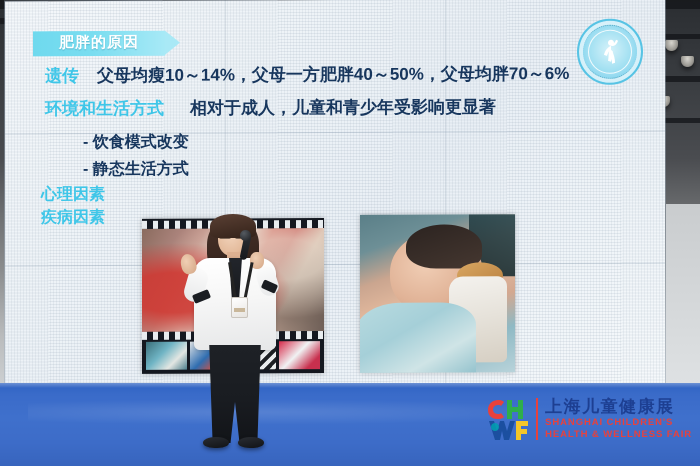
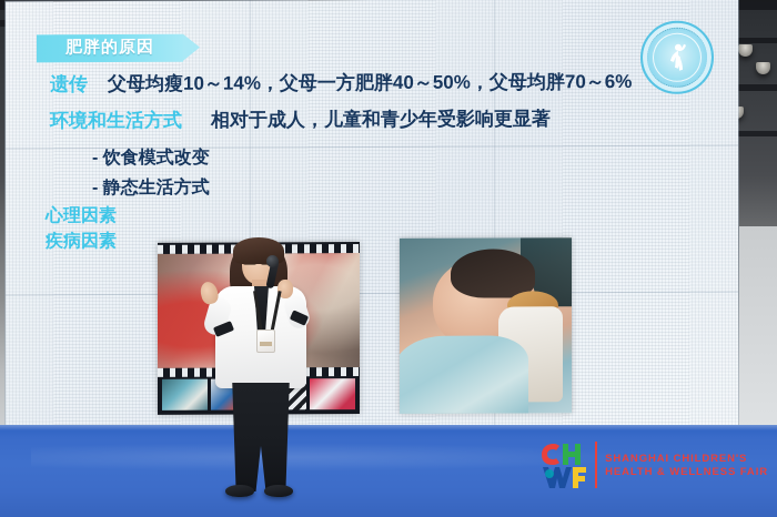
  肥胖的原因
  遗传 父母均瘦10～14%，父母一方肥胖40～50%，父母均胖70～6%
  环境和生活方式 相对于成人，儿童和青少年受影响更显著
  - 饮食模式改变
  - 静态生活方式
  心理因素
  疾病因素
- 上海儿童健康展
  SHANGHAI CHILDREN'S
  HEALTH & WELLNESS FAIR
